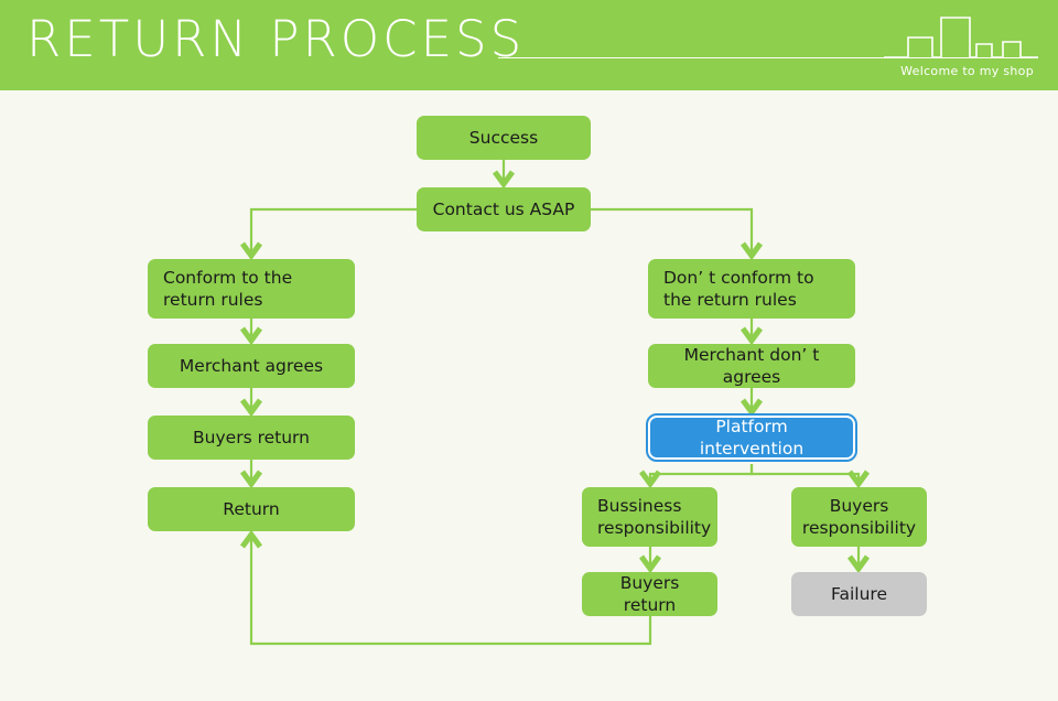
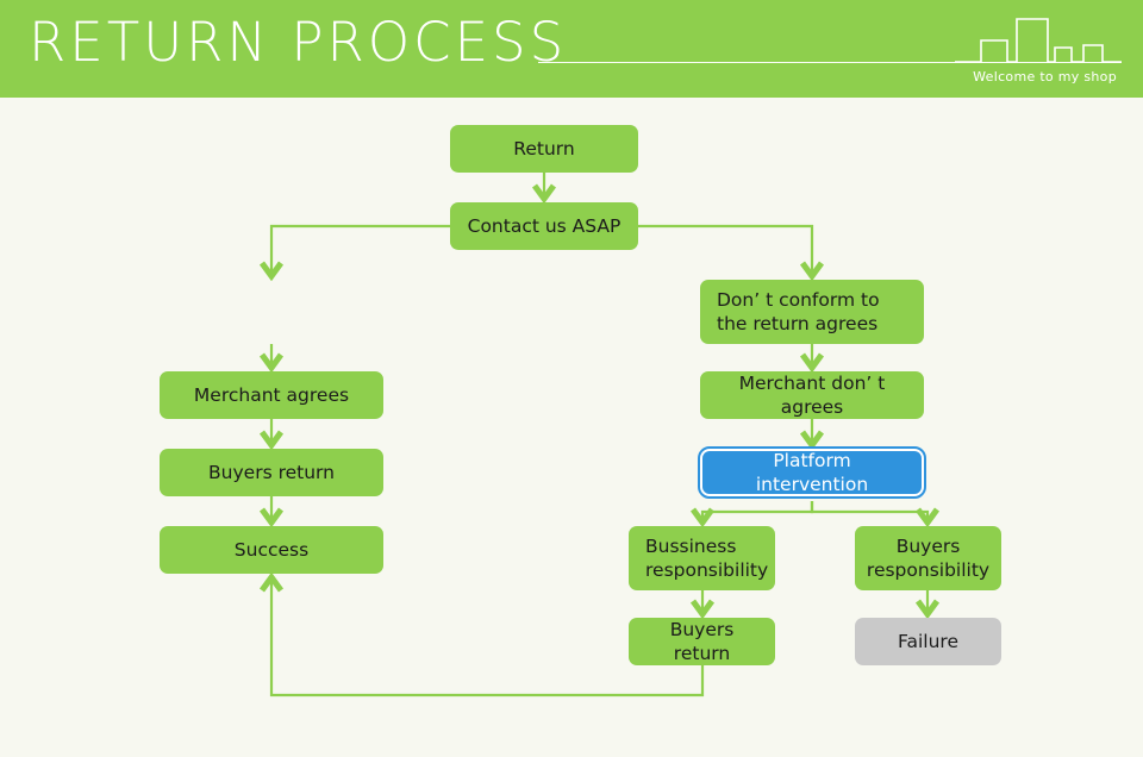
  RETURN PROCESS
  Welcome to my shop
- Success
+ Return
  Contact us ASAP
- Conform to the return rules
  Merchant agrees
  Buyers return
- Return
+ Success
- Don’ t conform to the return rules
+ Don’ t conform to the return agrees
  Merchant don’ t agrees
  Platform intervention
  Bussiness responsibility
  Buyers responsibility
  Buyers return
  Failure
